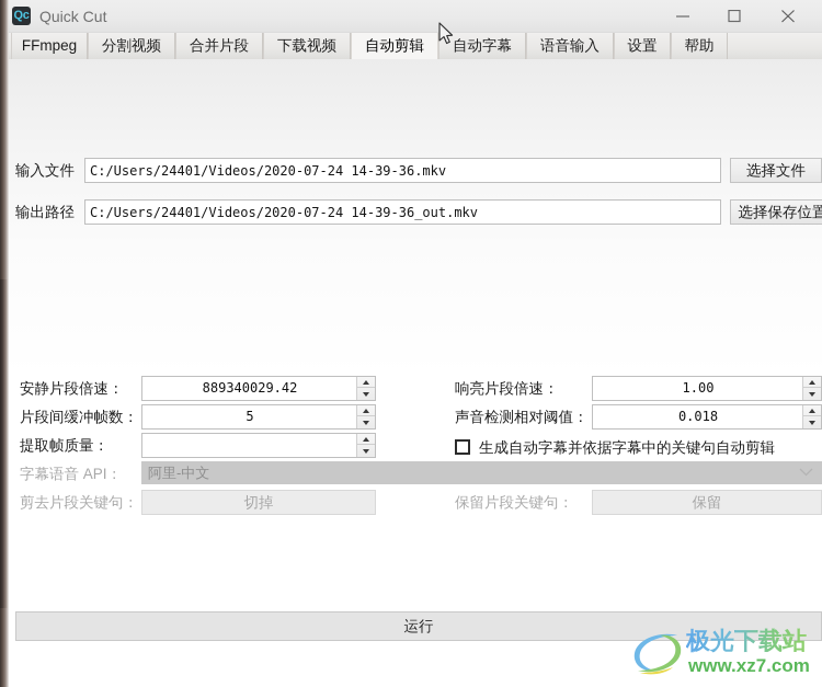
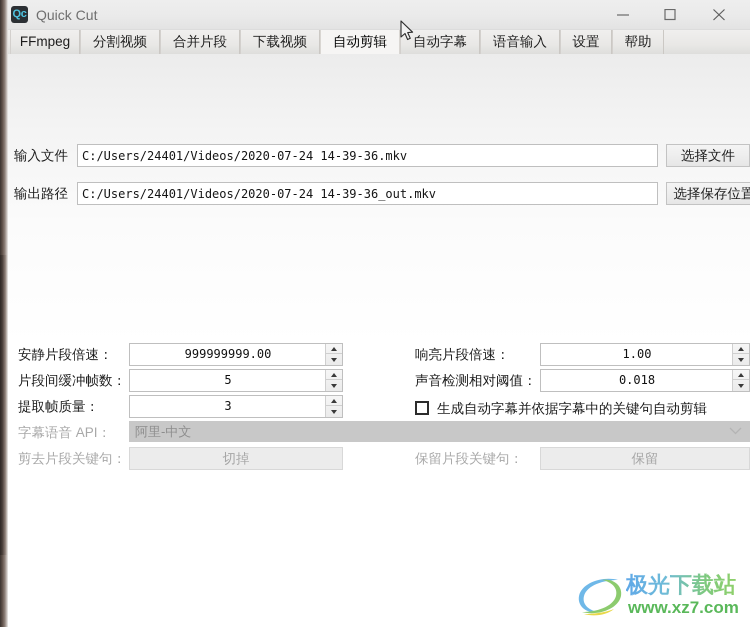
  Qc
  Quick Cut
  FFmpeg
  分割视频
  合并片段
  下载视频
  自动剪辑
  自动字幕
  语音输入
  设置
  帮助
  输入文件
  C:/Users/24401/Videos/2020-07-24 14-39-36.mkv
  选择文件
  输出路径
  C:/Users/24401/Videos/2020-07-24 14-39-36_out.mkv
  选择保存位置
  安静片段倍速：
- 889340029.42
+ 999999999.00
  片段间缓冲帧数：
  5
  提取帧质量：
+ 3
  响亮片段倍速：
  1.00
  声音检测相对阈值：
  0.018
  生成自动字幕并依据字幕中的关键句自动剪辑
  字幕语音 API：
  阿里-中文
  剪去片段关键句：
  切掉
  保留片段关键句：
  保留
- 运行
  极光下载站
  www.xz7.com
